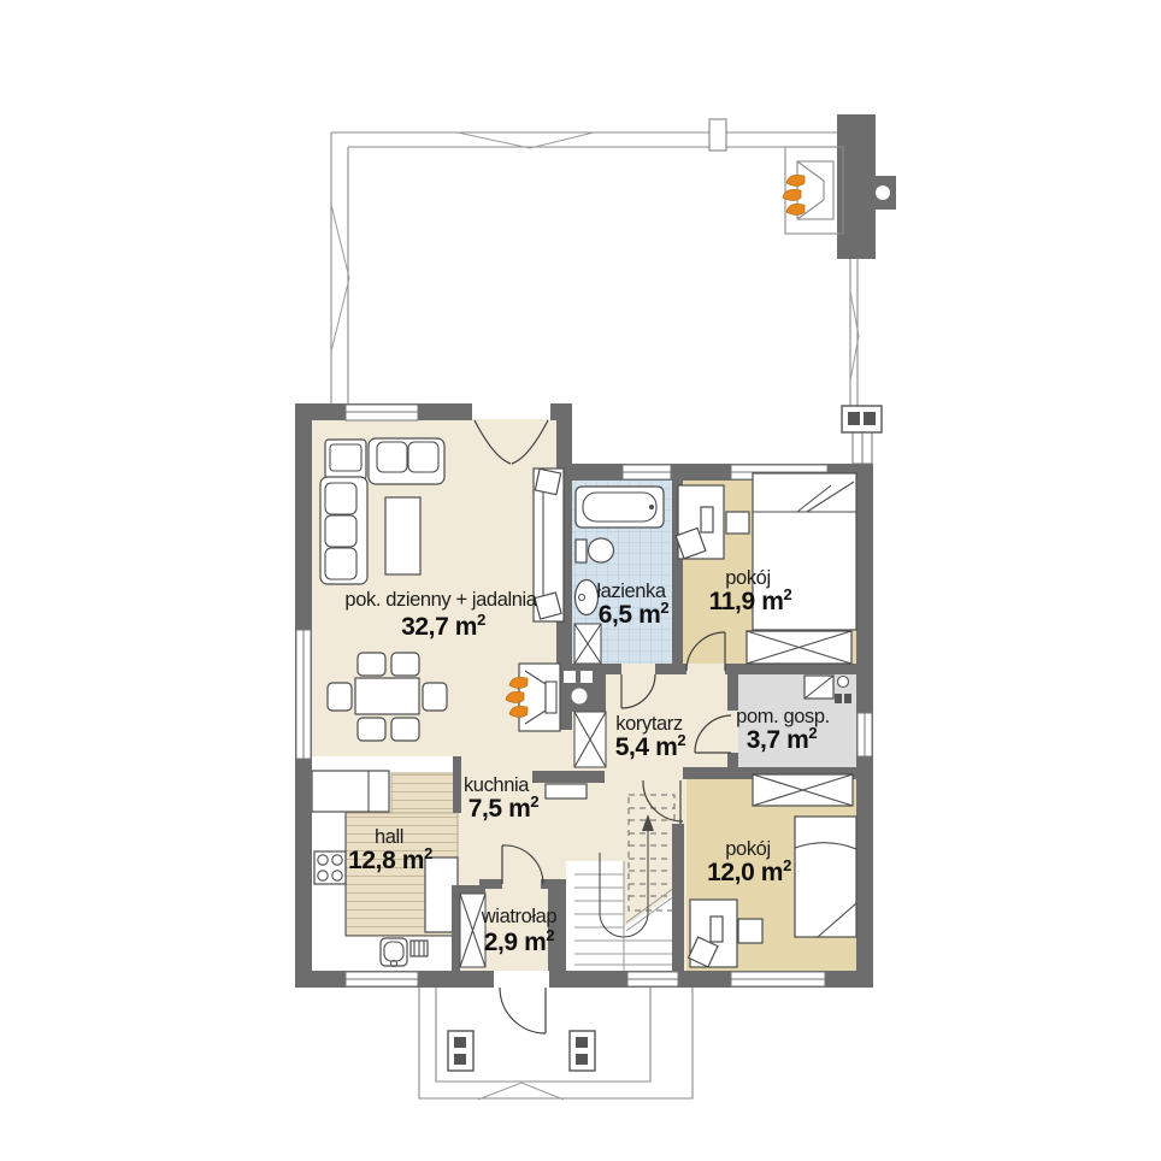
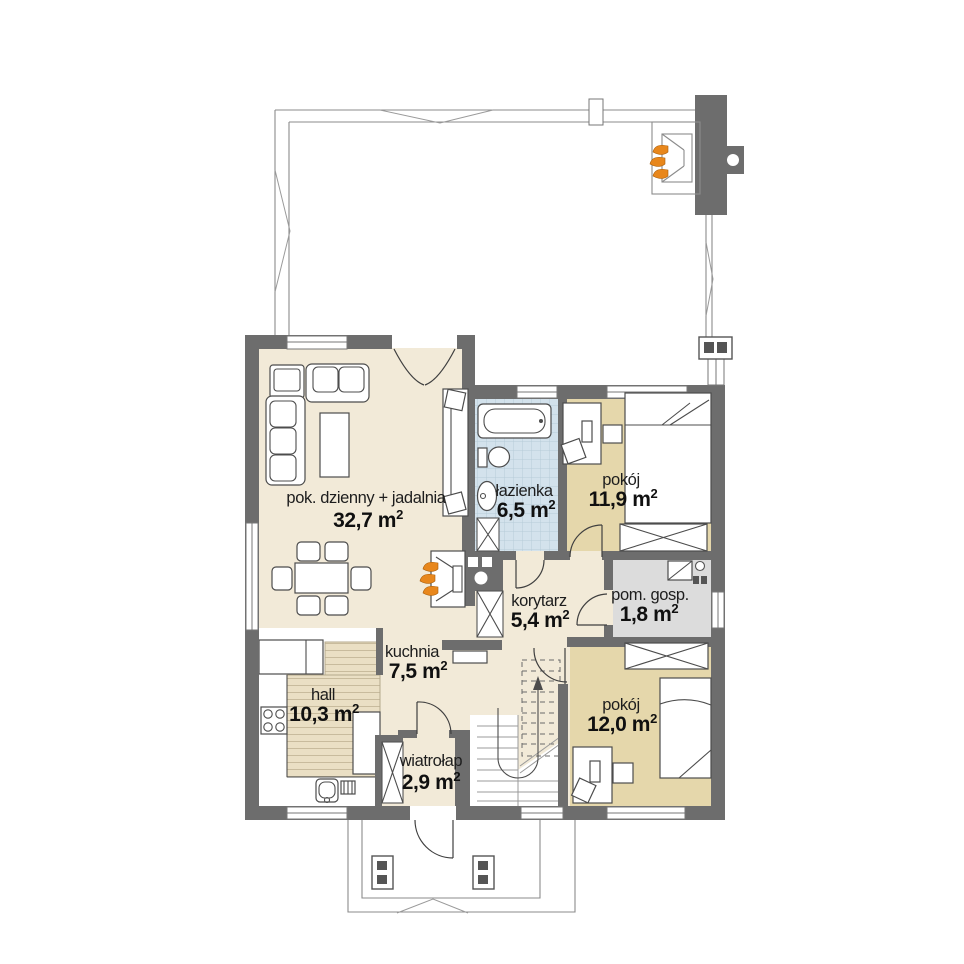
  pok. dzienny + jadalnia
  32,7 m2
  łazienka
  6,5 m2
  pokój
  11,9 m2
  korytarz
  5,4 m2
  pom. gosp.
- 3,7 m2
+ 1,8 m2
  kuchnia
  7,5 m2
  hall
- 12,8 m2
+ 10,3 m2
  wiatrołap
  2,9 m2
  pokój
  12,0 m2
